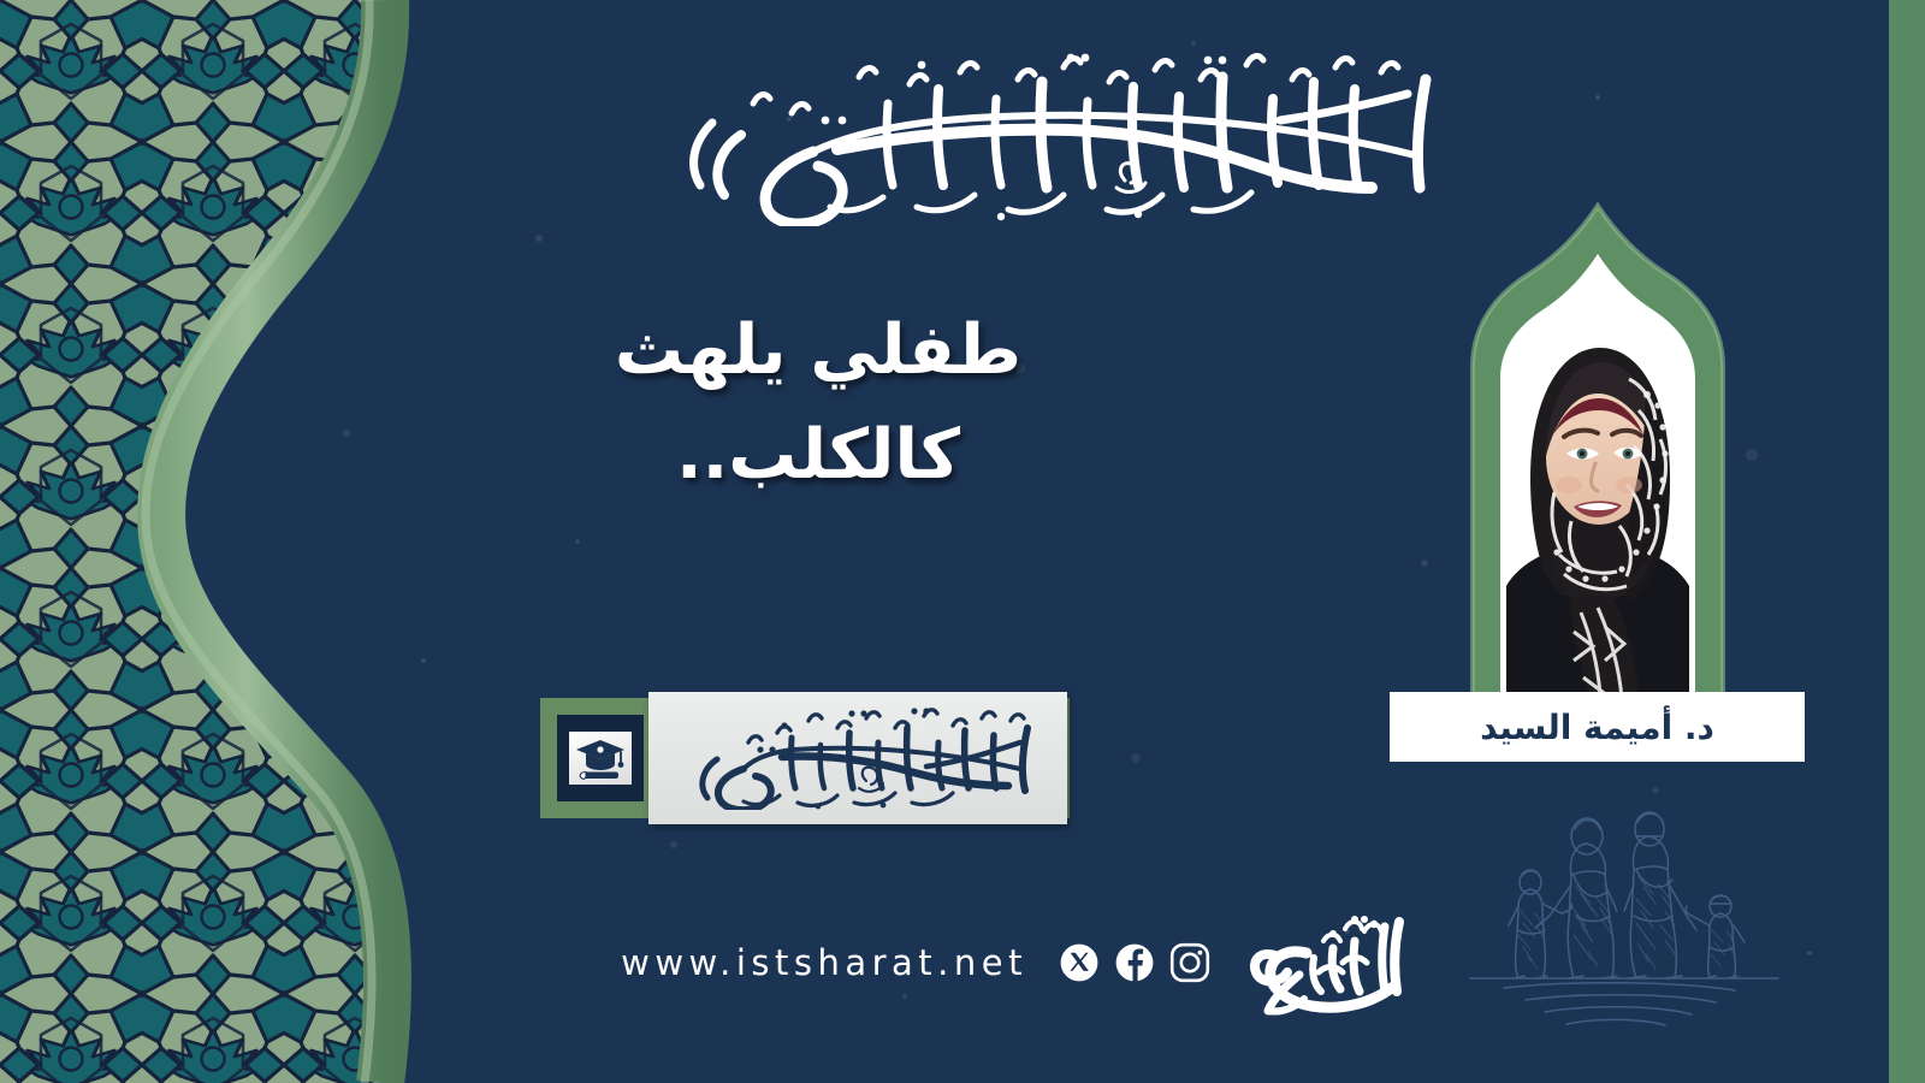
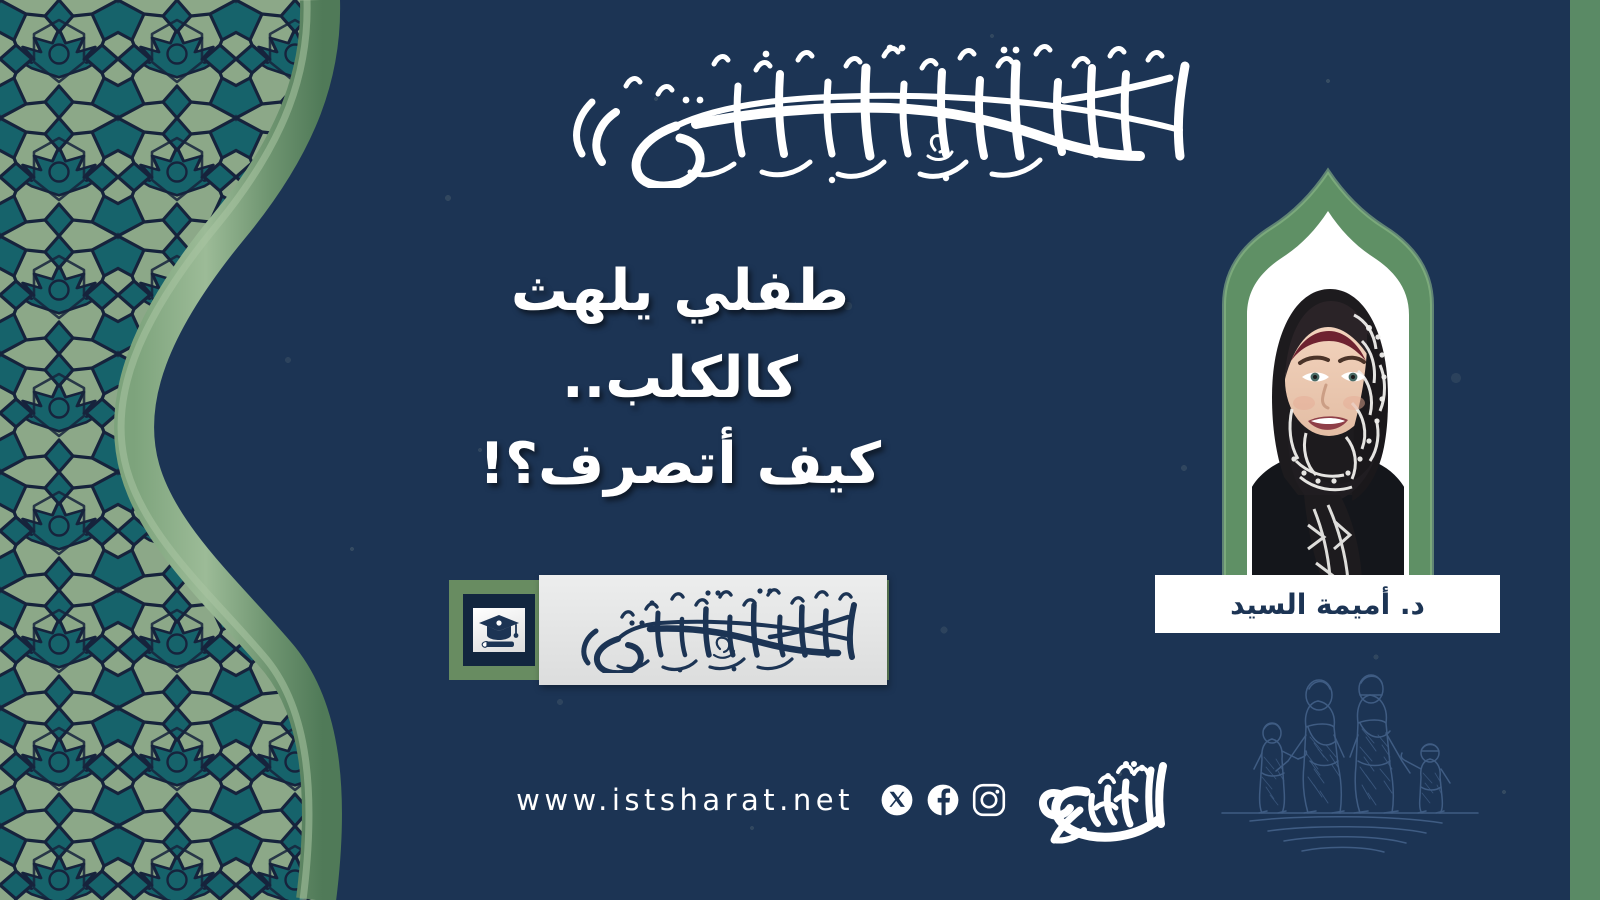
  طفلي يلهث كالكلب..
+ كيف أتصرف؟!
  د. أميمة السيد
  www.istsharat.net
